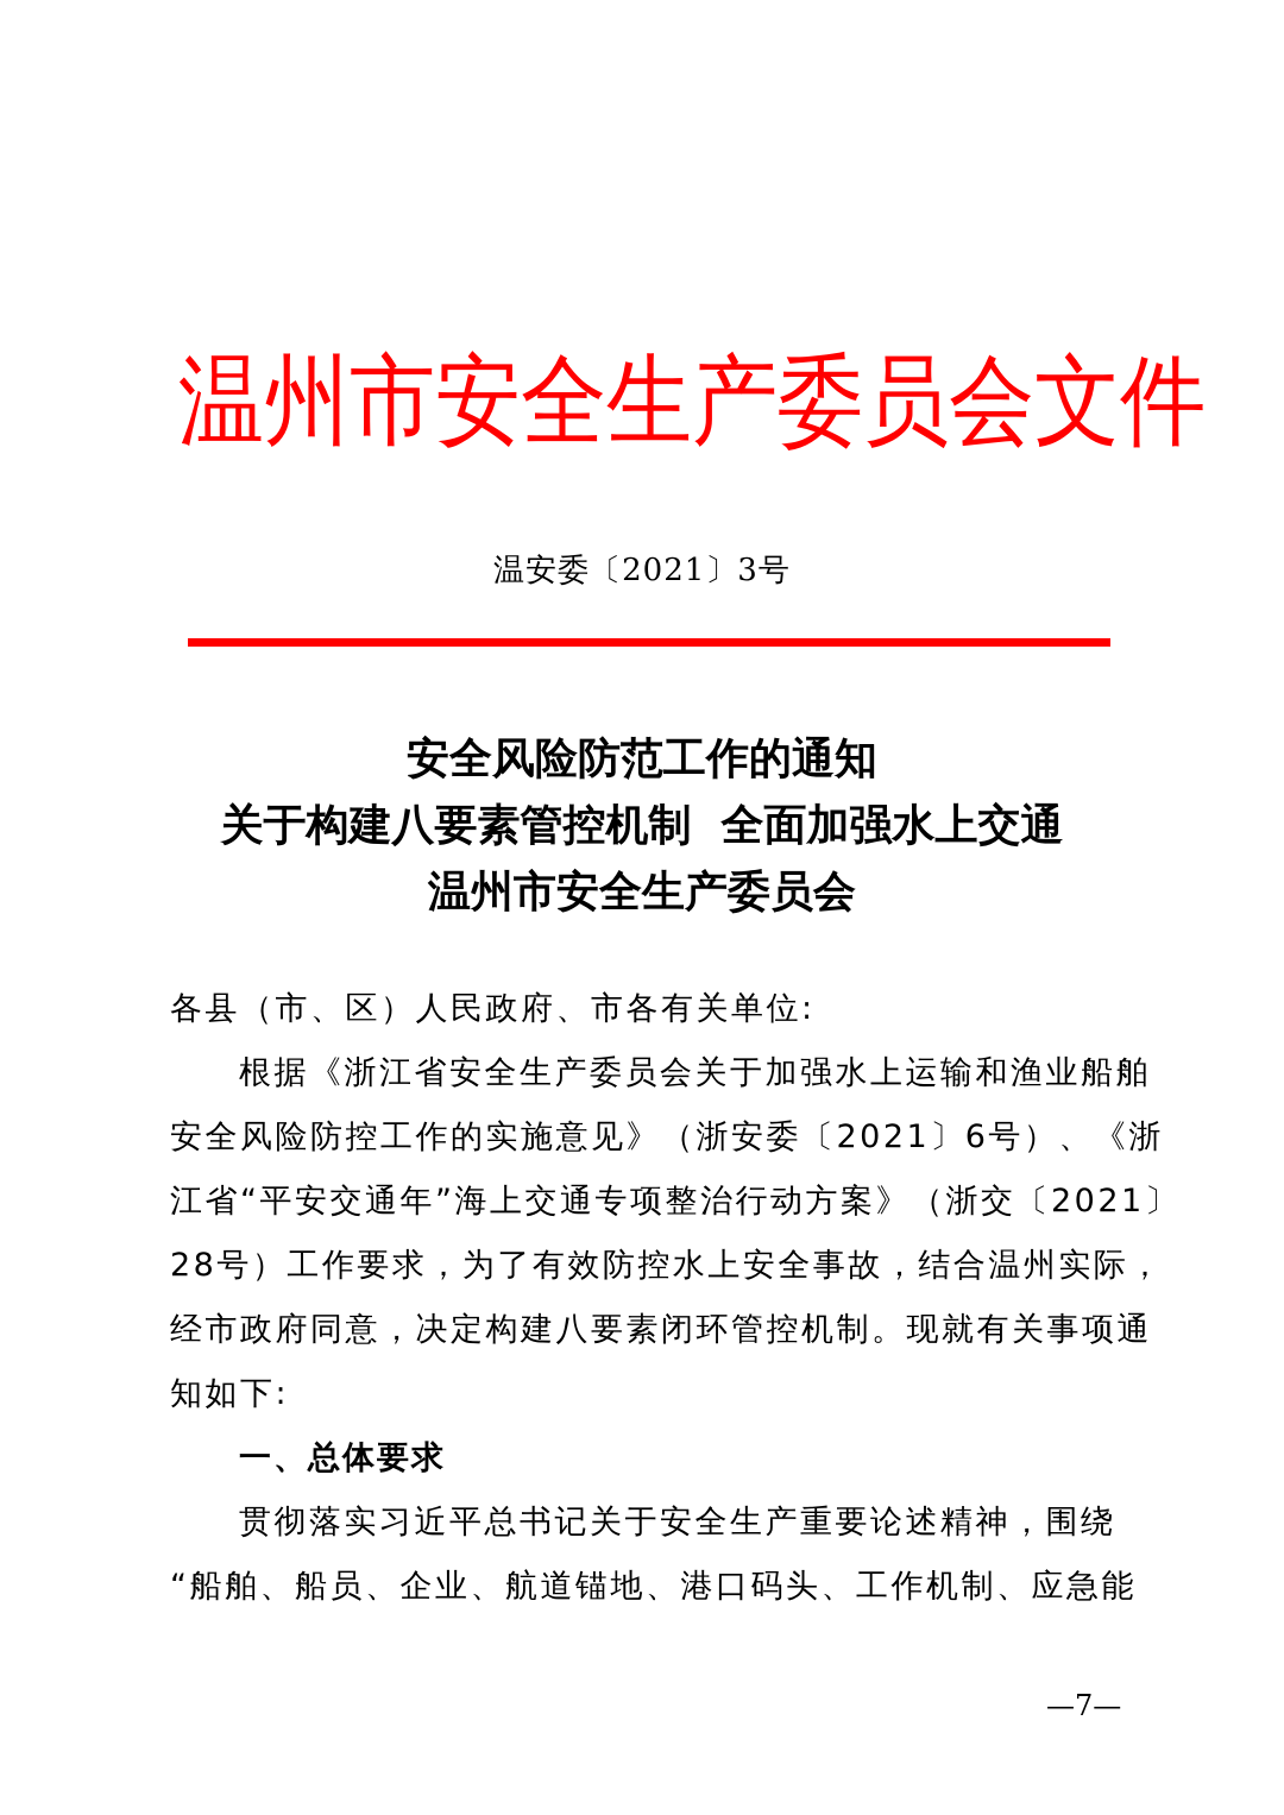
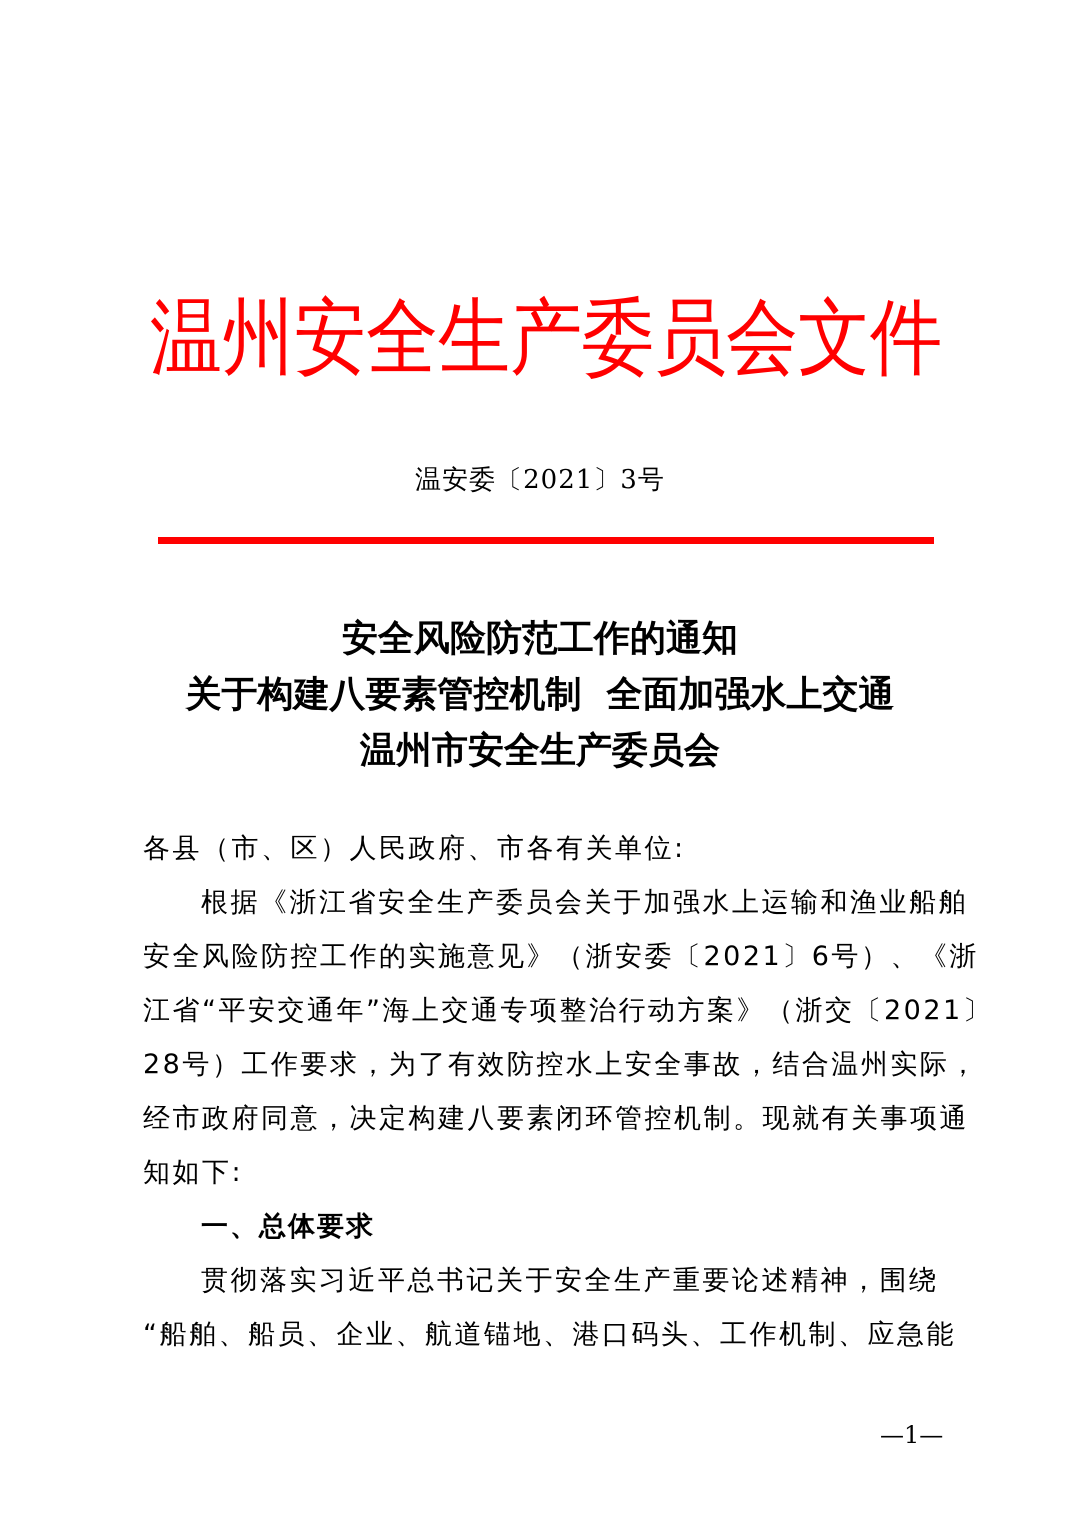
  温
  州
- 市
  安
  全
  生
  产
  委
  员
  会
  文
  件
  温安委〔2021〕3号
  安全风险防范工作的通知
  关于构建八要素管控机制 全面加强水上交通
  温州市安全生产委员会
  各县（市、区）人民政府、市各有关单位:
  根据《浙江省安全生产委员会关于加强水上运输和渔业船舶
  安全风险防控工作的实施意见》（浙安委〔2021〕6号）、《浙
  江省“平安交通年”海上交通专项整治行动方案》（浙交〔2021〕
  28号）工作要求，为了有效防控水上安全事故，结合温州实际，
  经市政府同意，决定构建八要素闭环管控机制。现就有关事项通
  知如下:
  一、总体要求
  贯彻落实习近平总书记关于安全生产重要论述精神，围绕
  “船舶、船员、企业、航道锚地、港口码头、工作机制、应急能
- —7—
+ —1—
